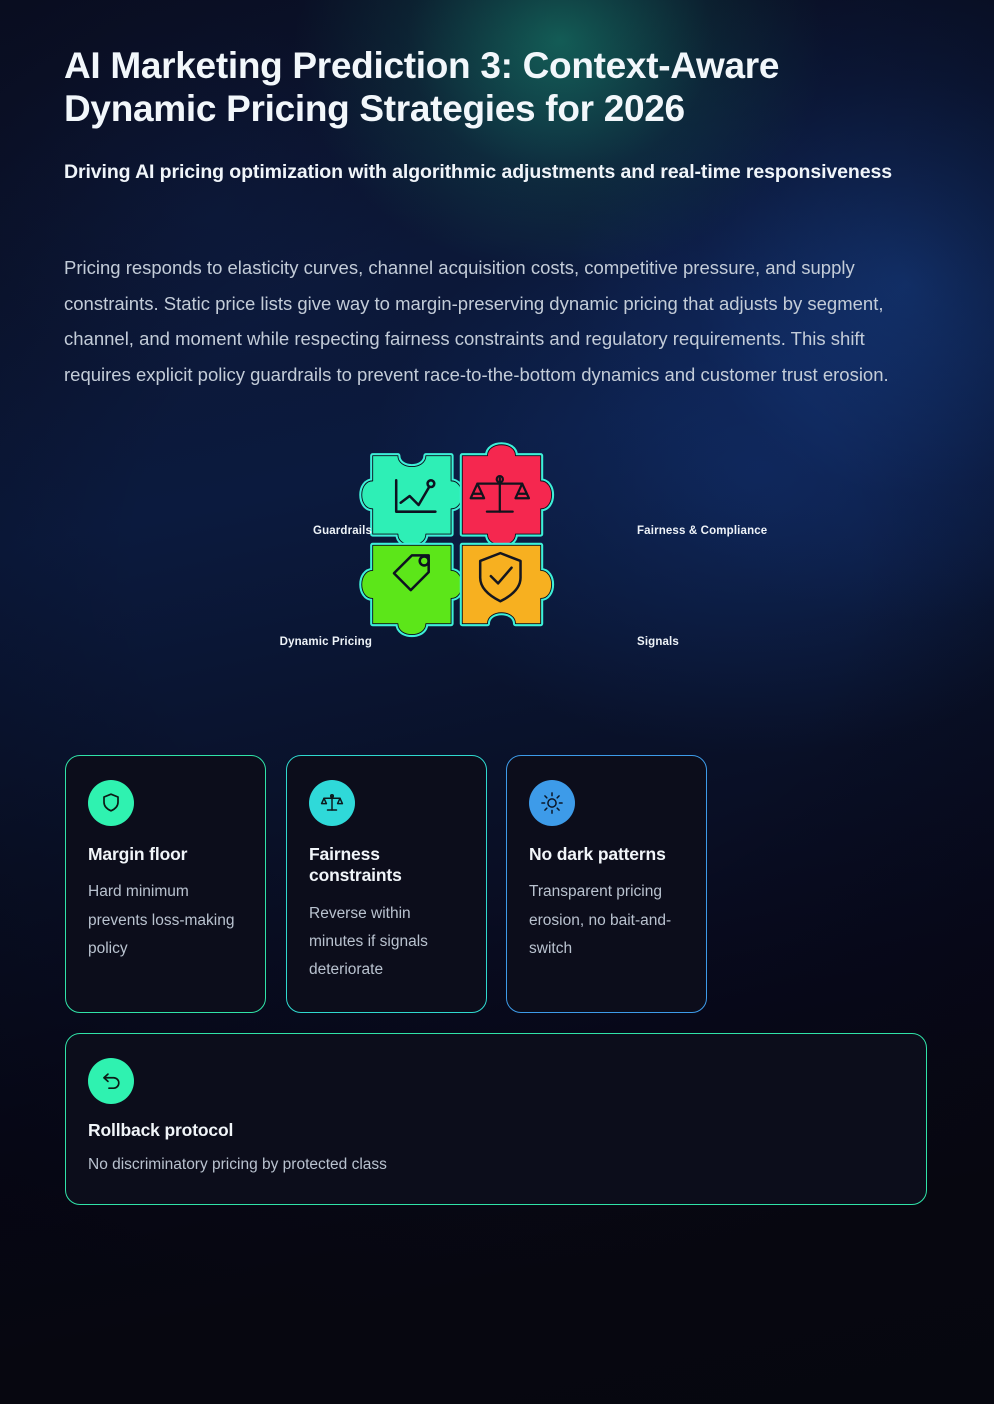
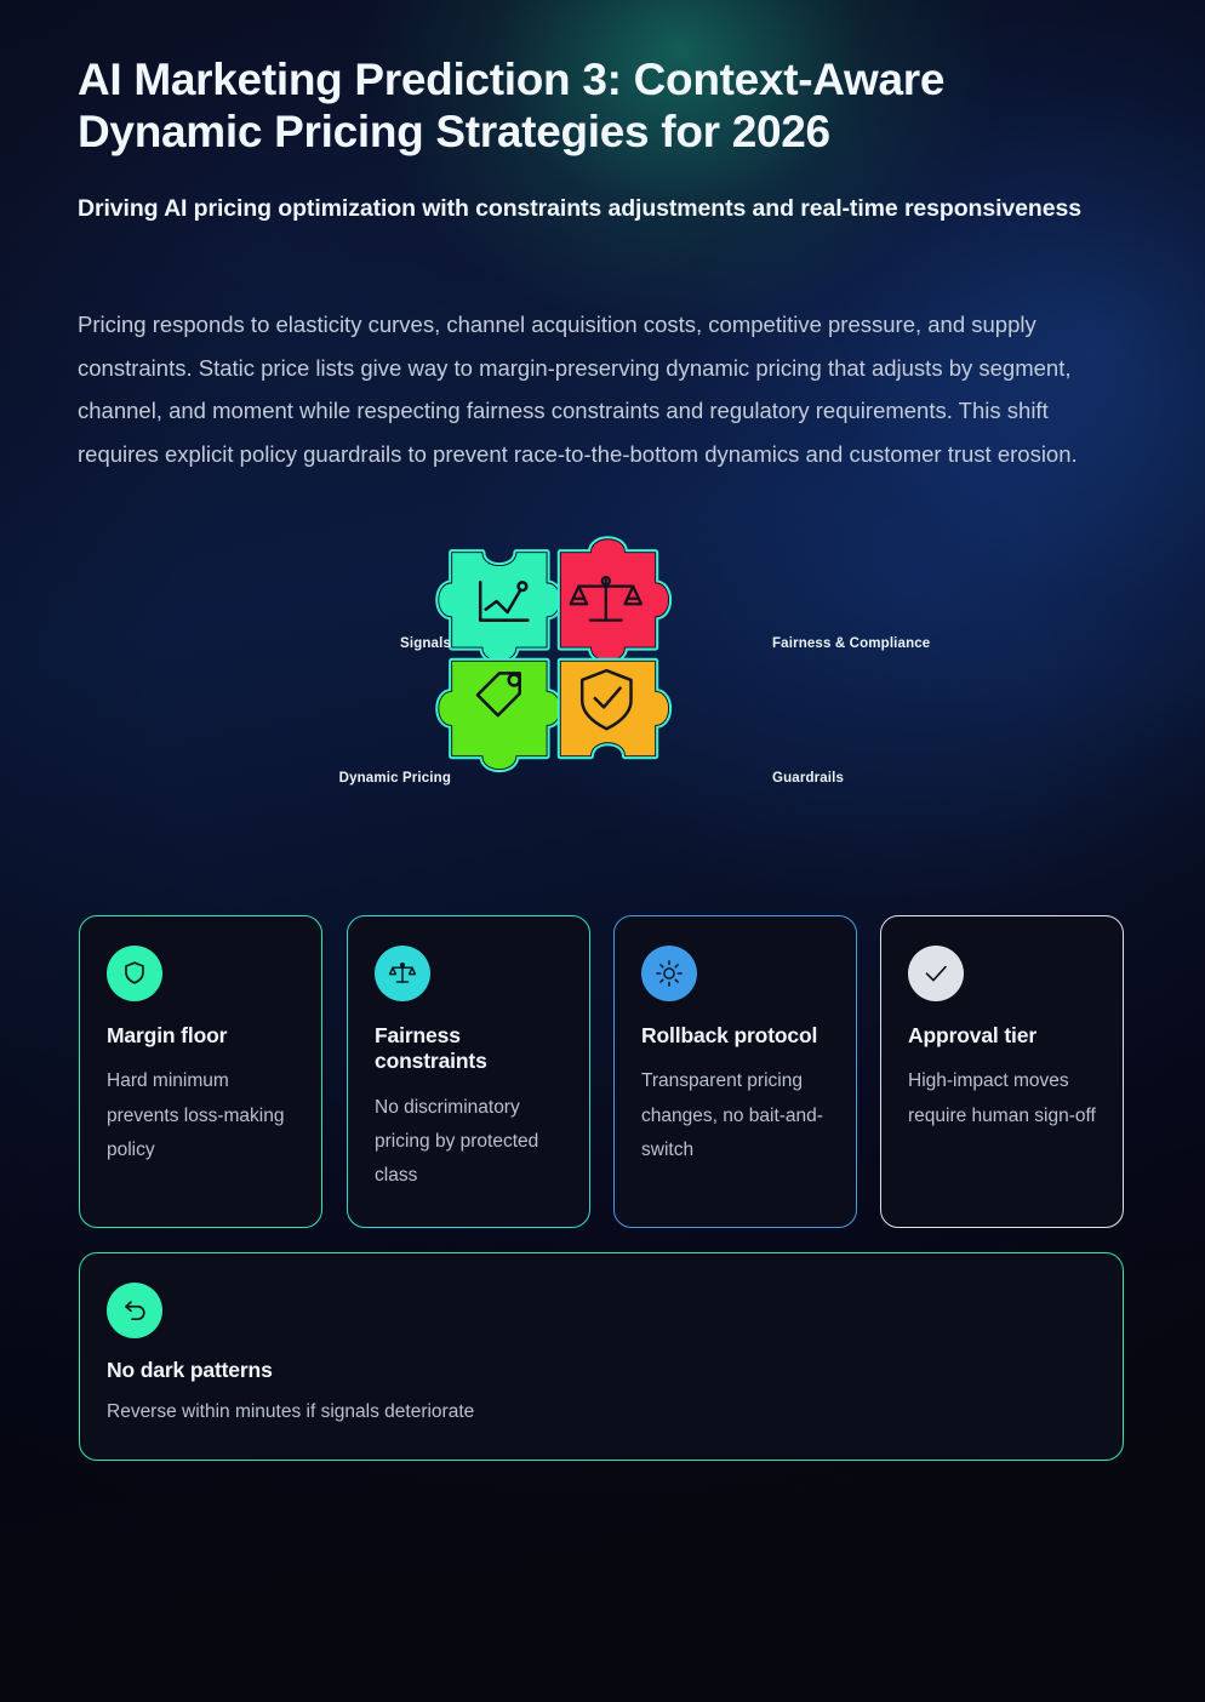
  AI Marketing Prediction 3: Context-Aware Dynamic Pricing Strategies for 2026
- Driving AI pricing optimization with algorithmic adjustments and real-time responsiveness
+ Driving AI pricing optimization with constraints adjustments and real-time responsiveness
  Pricing responds to elasticity curves, channel acquisition costs, competitive pressure, and supply constraints. Static price lists give way to margin-preserving dynamic pricing that adjusts by segment, channel, and moment while respecting fairness constraints and regulatory requirements. This shift requires explicit policy guardrails to prevent race-to-the-bottom dynamics and customer trust erosion.
- Guardrails
+ Signals
  Fairness & Compliance
  Dynamic Pricing
- Signals
+ Guardrails
  Margin floor
  Hard minimum prevents loss-making policy
  Fairness constraints
- Reverse within minutes if signals deteriorate
+ No discriminatory pricing by protected class
- No dark patterns
+ Rollback protocol
- Transparent pricing erosion, no bait-and-switch
+ Transparent pricing changes, no bait-and-switch
+ Approval tier
+ High-impact moves require human sign-off
- Rollback protocol
+ No dark patterns
- No discriminatory pricing by protected class
+ Reverse within minutes if signals deteriorate
